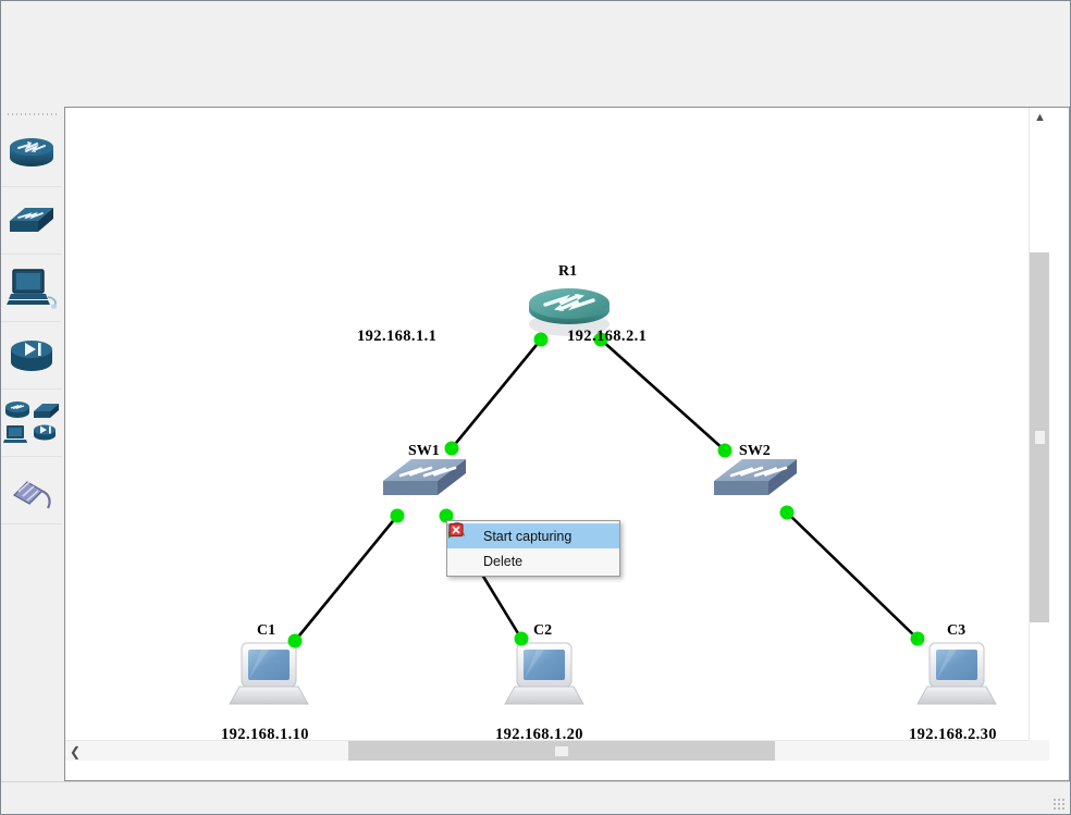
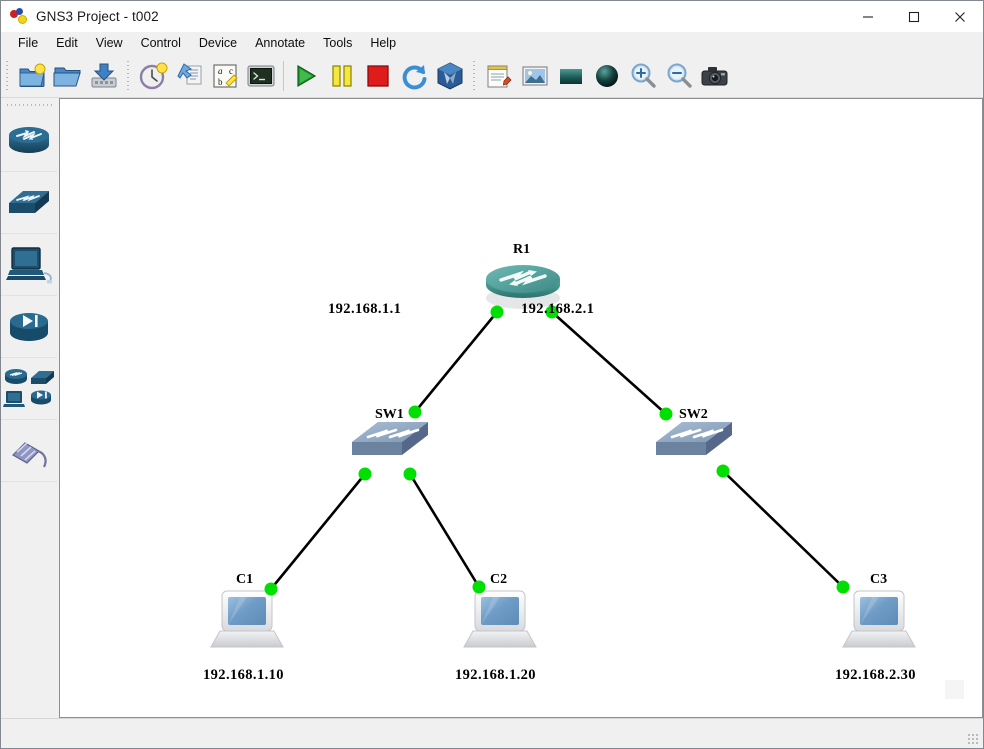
+ GNS3 Project - t002
+ File
+ Edit
+ View
+ Control
+ Device
+ Annotate
+ Tools
+ Help
+ a
+ c
+ b
  R1
  SW1
  SW2
  C1
  C2
  C3
  192.168.1.10
  192.168.1.20
  192.168.2.30
  192.168.1.1
  192.168.2.1
- Start capturing
- Delete
- ▲
- ❮
